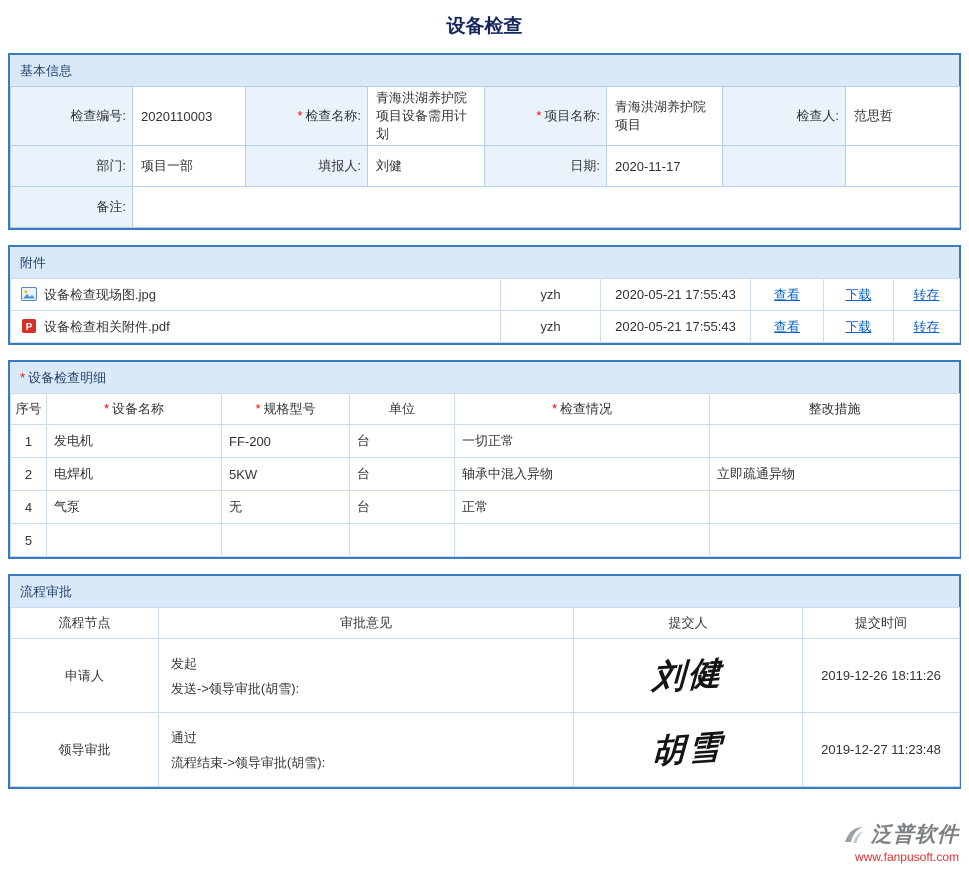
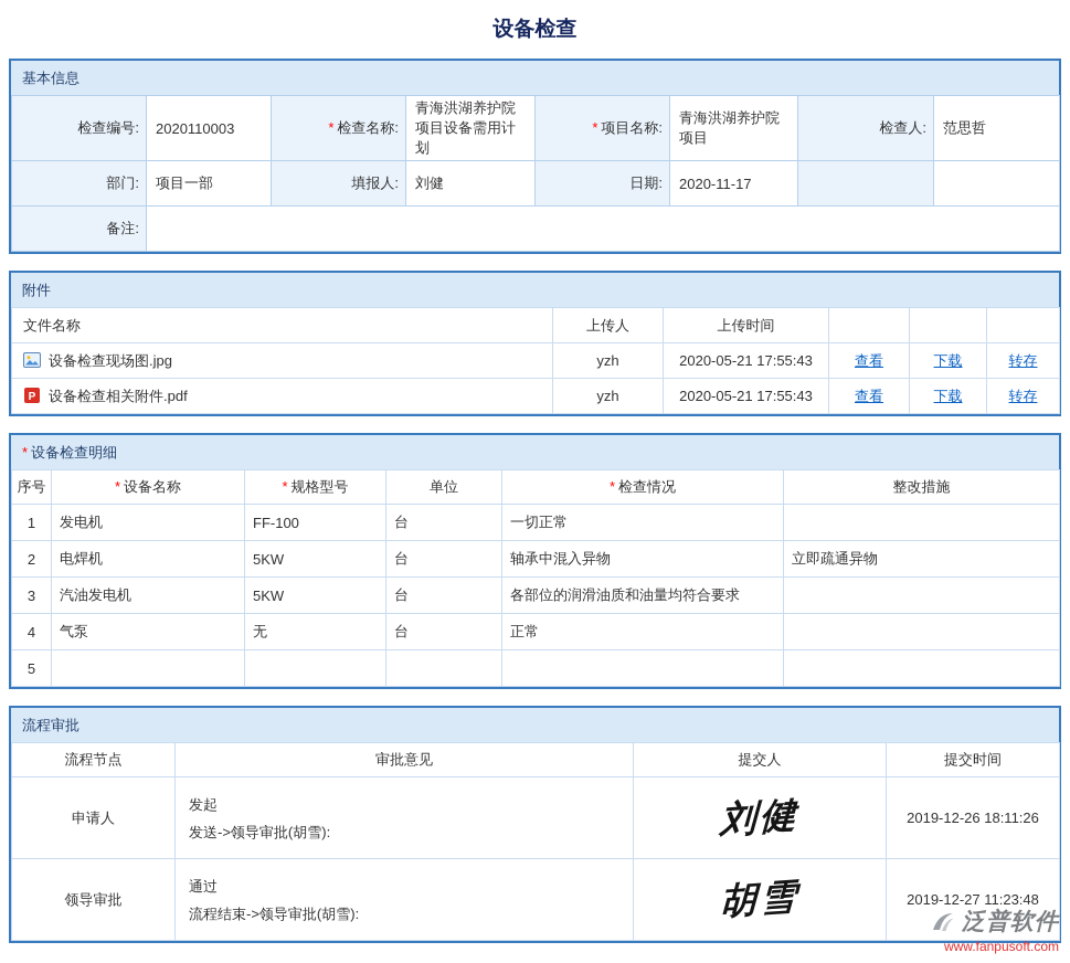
  设备检查
  基本信息
  检查编号:	2020110003	* 检查名称:	青海洪湖养护院项目设备需用计划	* 项目名称:	青海洪湖养护院项目	检查人:	范思哲
  部门:	项目一部	填报人:	刘健	日期:	2020-11-17
  备注:
  附件
+ 文件名称	上传人	上传时间
  设备检查现场图.jpg	yzh	2020-05-21 17:55:43	查看	下载	转存
  P 设备检查相关附件.pdf	yzh	2020-05-21 17:55:43	查看	下载	转存
  * 设备检查明细
  序号	* 设备名称	* 规格型号	单位	* 检查情况	整改措施
- 1	发电机	FF-200	台	一切正常
+ 1	发电机	FF-100	台	一切正常
  2	电焊机	5KW	台	轴承中混入异物	立即疏通异物
+ 3	汽油发电机	5KW	台	各部位的润滑油质和油量均符合要求
  4	气泵	无	台	正常
  5
  流程审批
  流程节点	审批意见	提交人	提交时间
  泛普软件
  www.fanpusoft.com
